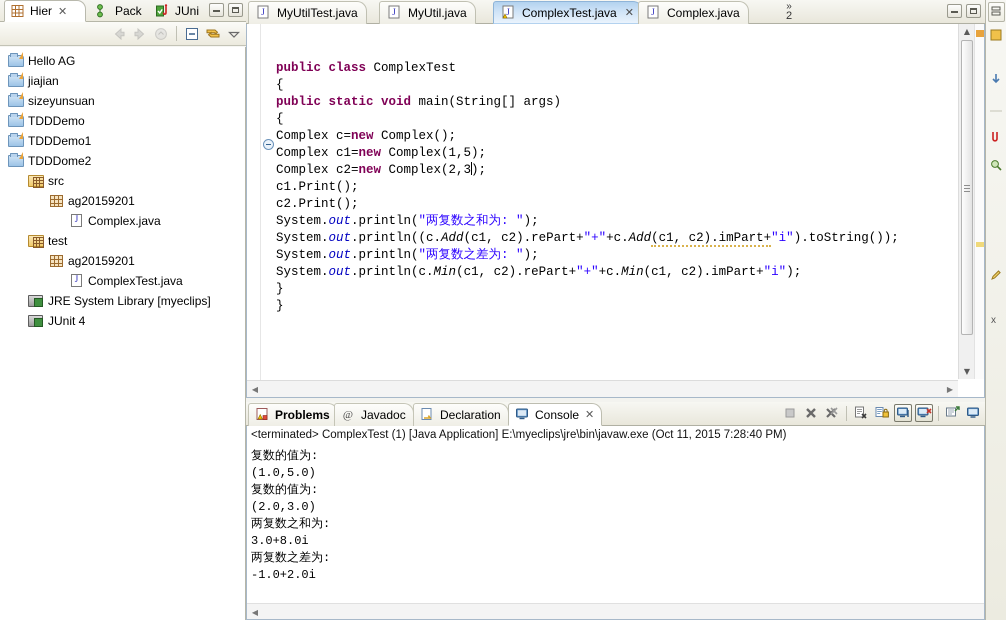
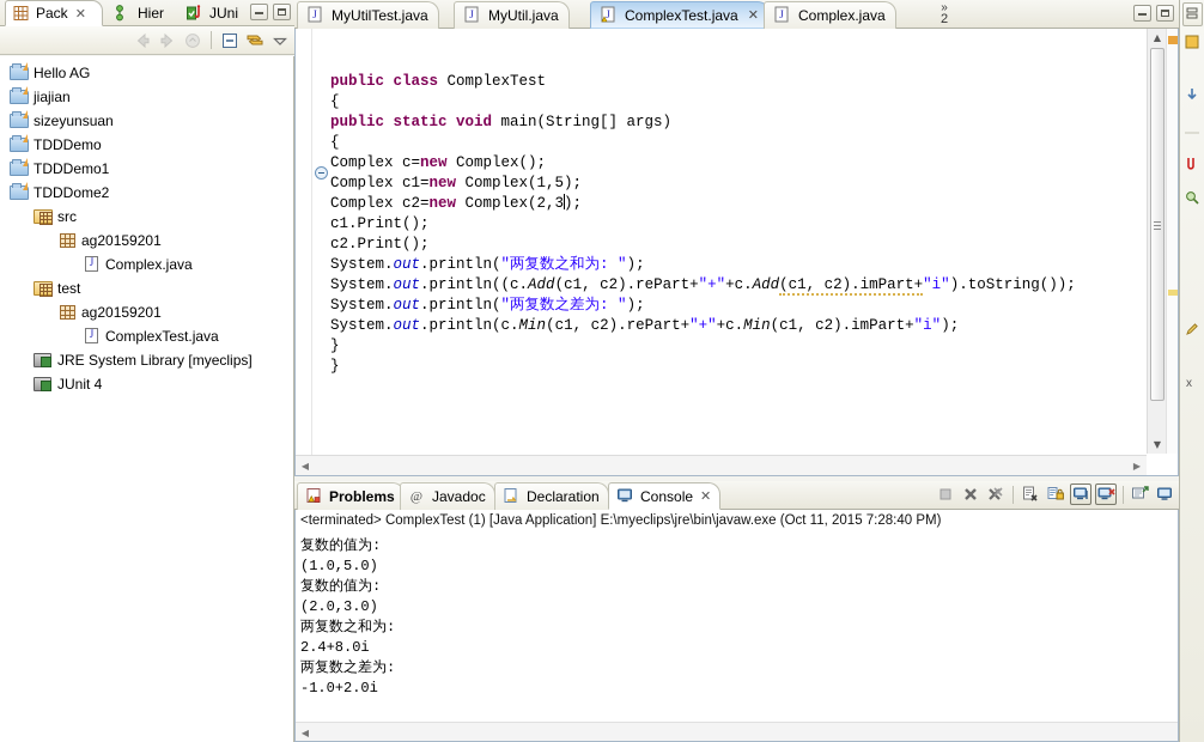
- Hier
+ Pack
  ✕
- Pack
+ Hier
  JUni
  Hello AG
  jiajian
  sizeyunsuan
  TDDDemo
  TDDDemo1
  TDDDome2
  src
  ag20159201
  Complex.java
  test
  ag20159201
  ComplexTest.java
  JRE System Library [myeclips]
  JUnit 4
  J
  MyUtilTest.java
  J
  MyUtil.java
  J
  ComplexTest.java
  ✕
  J
  Complex.java
  »
  2
  public class ComplexTest
  {
  public static void main(String[] args)
  {
  Complex c=new Complex();
  Complex c1=new Complex(1,5);
  Complex c2=new Complex(2,3);
  c1.Print();
  c2.Print();
  System.out.println("两复数之和为: ");
  System.out.println((c.Add(c1, c2).rePart+"+"+c.Add(c1, c2).imPart+"i").toString());
  System.out.println("两复数之差为: ");
  System.out.println(c.Min(c1, c2).rePart+"+"+c.Min(c1, c2).imPart+"i");
  }
  }
  ▲
  ▼
  ◀
  ▶
  Problems
  @
  Javadoc
  Declaration
  Console
  ✕
  <terminated> ComplexTest (1) [Java Application] E:\myeclips\jre\bin\javaw.exe (Oct 11, 2015 7:28:40 PM)
  复数的值为:
  (1.0,5.0)
  复数的值为:
  (2.0,3.0)
  两复数之和为:
- 3.0+8.0i
+ 2.4+8.0i
  两复数之差为:
  -1.0+2.0i
  ◀
  x
